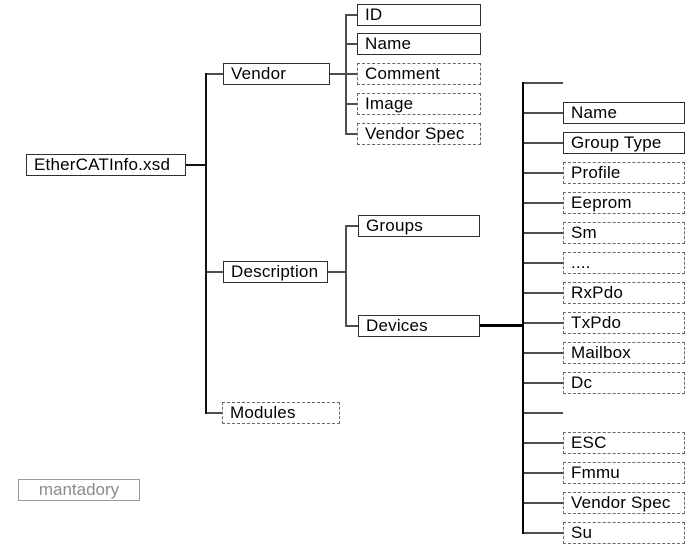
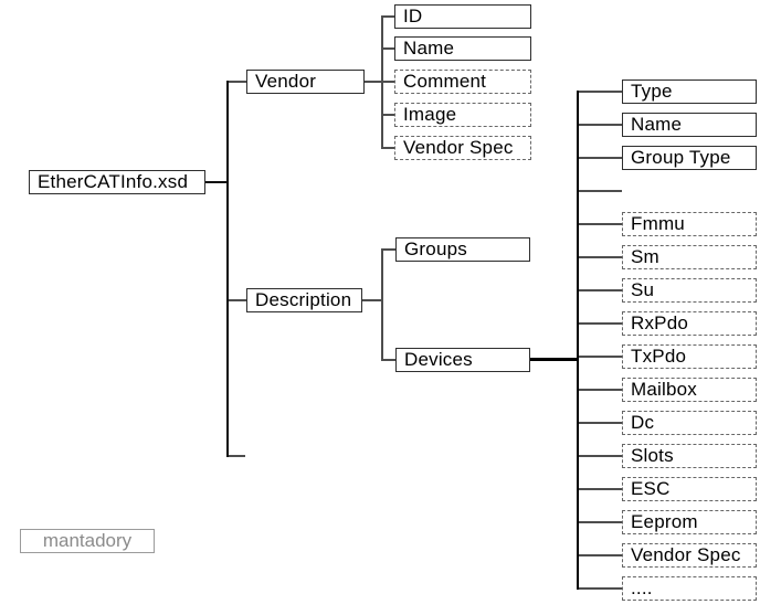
  EtherCATInfo.xsd
  Vendor
  Description
- Modules
  ID
  Name
  Comment
  Image
  Vendor Spec
  Groups
  Devices
+ Type
  Name
  Group Type
- Profile
- Eeprom
+ Fmmu
  Sm
- ....
+ Su
  RxPdo
  TxPdo
  Mailbox
  Dc
+ Slots
  ESC
- Fmmu
+ Eeprom
  Vendor Spec
- Su
+ ....
  mantadory
